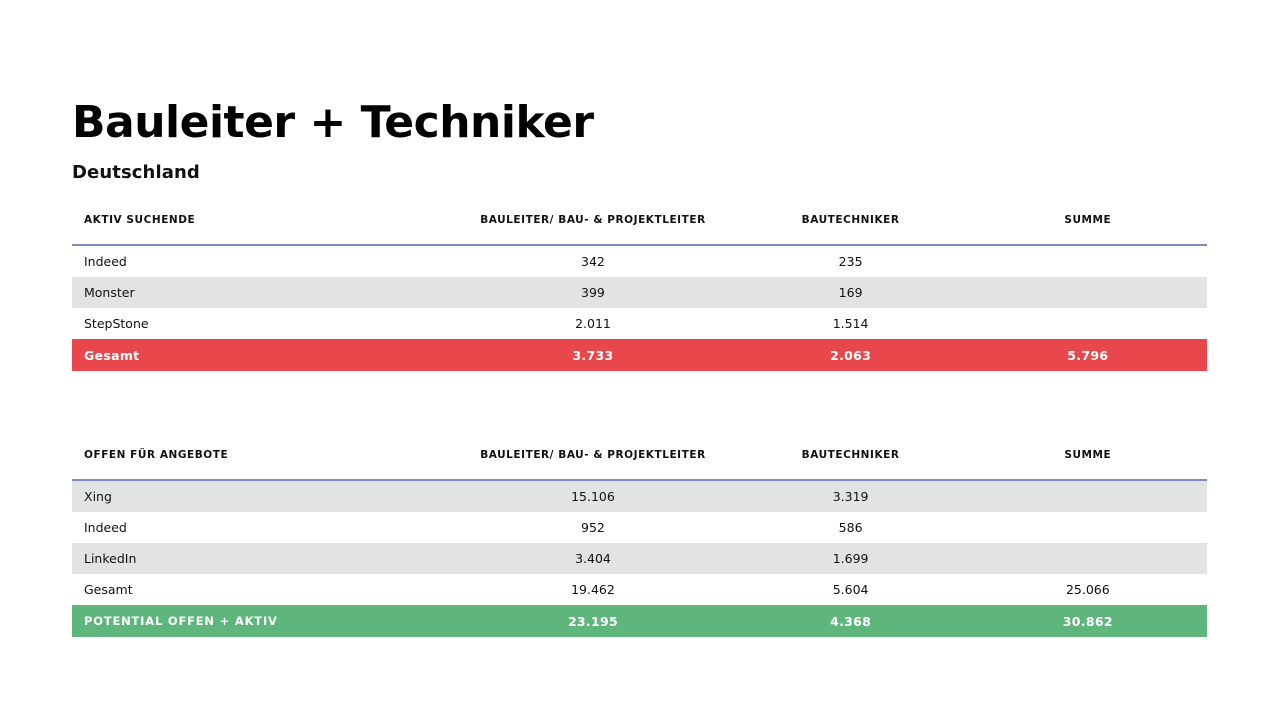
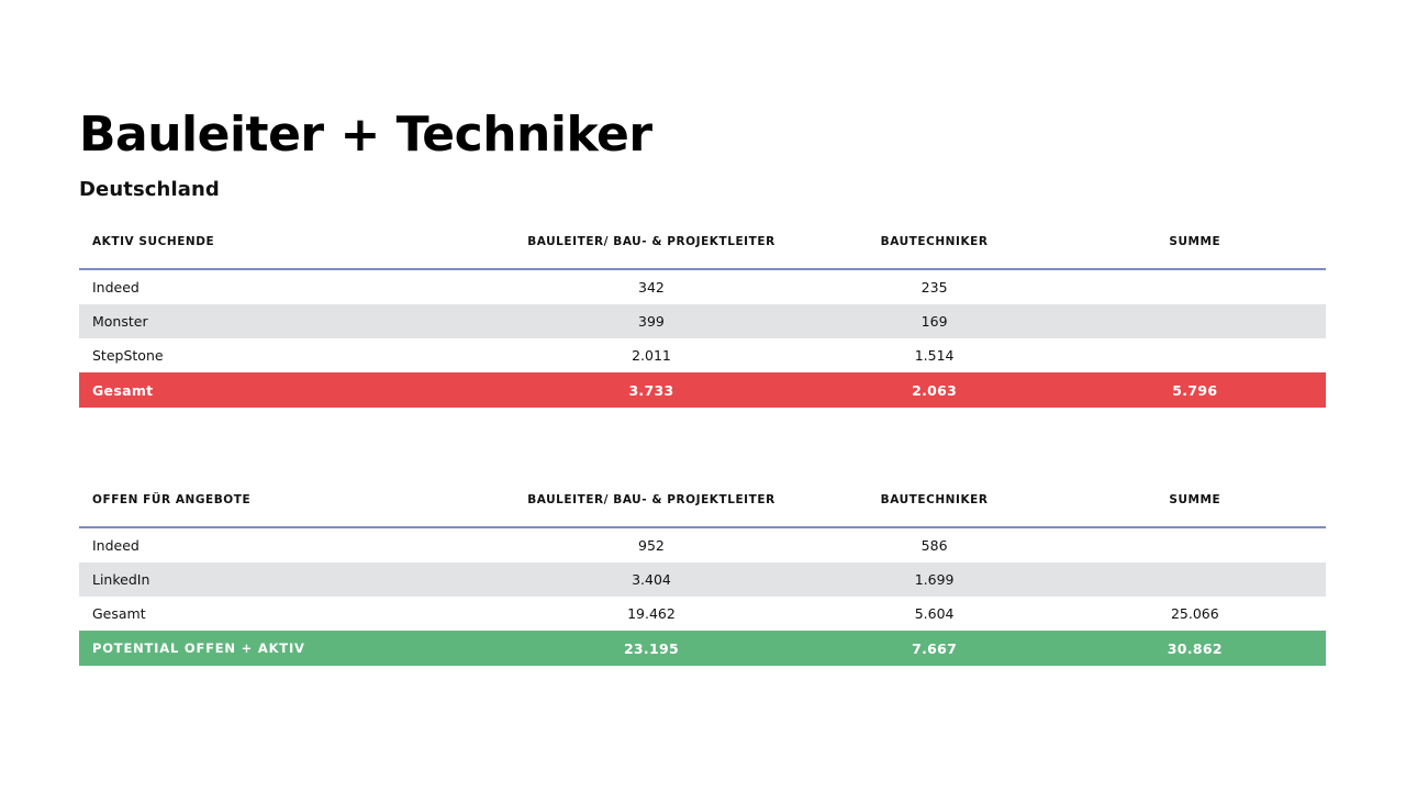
  Bauleiter + Techniker
  Deutschland
  AKTIV SUCHENDE	BAULEITER/ BAU- & PROJEKTLEITER	BAUTECHNIKER	SUMME
  Indeed	342	235
  Monster	399	169
  StepStone	2.011	1.514
  Gesamt	3.733	2.063	5.796
  OFFEN FÜR ANGEBOTE	BAULEITER/ BAU- & PROJEKTLEITER	BAUTECHNIKER	SUMME
- Xing	15.106	3.319
  Indeed	952	586
  LinkedIn	3.404	1.699
  Gesamt	19.462	5.604	25.066
- POTENTIAL OFFEN + AKTIV	23.195	4.368	30.862
+ POTENTIAL OFFEN + AKTIV	23.195	7.667	30.862
